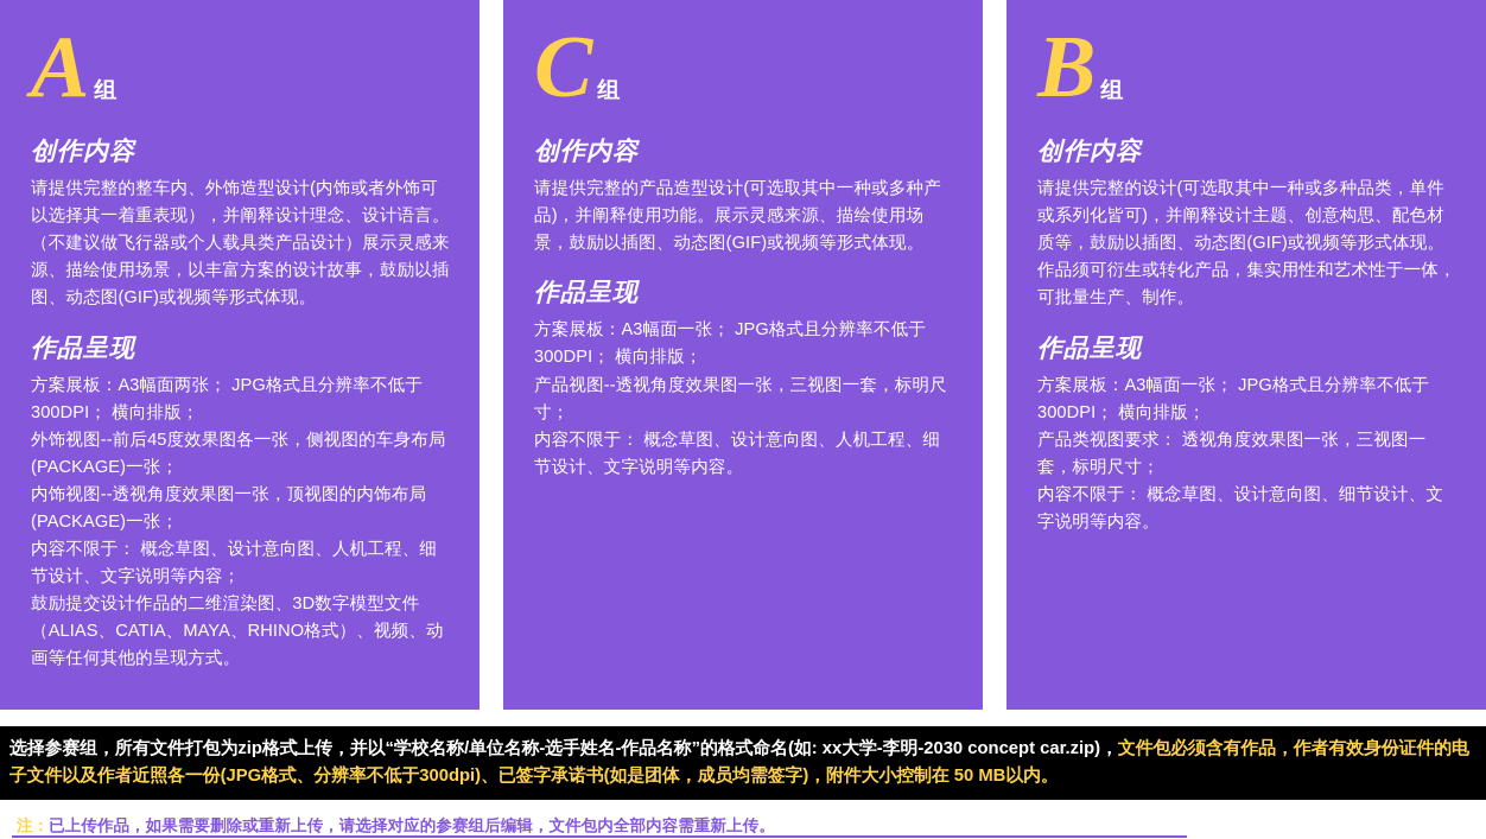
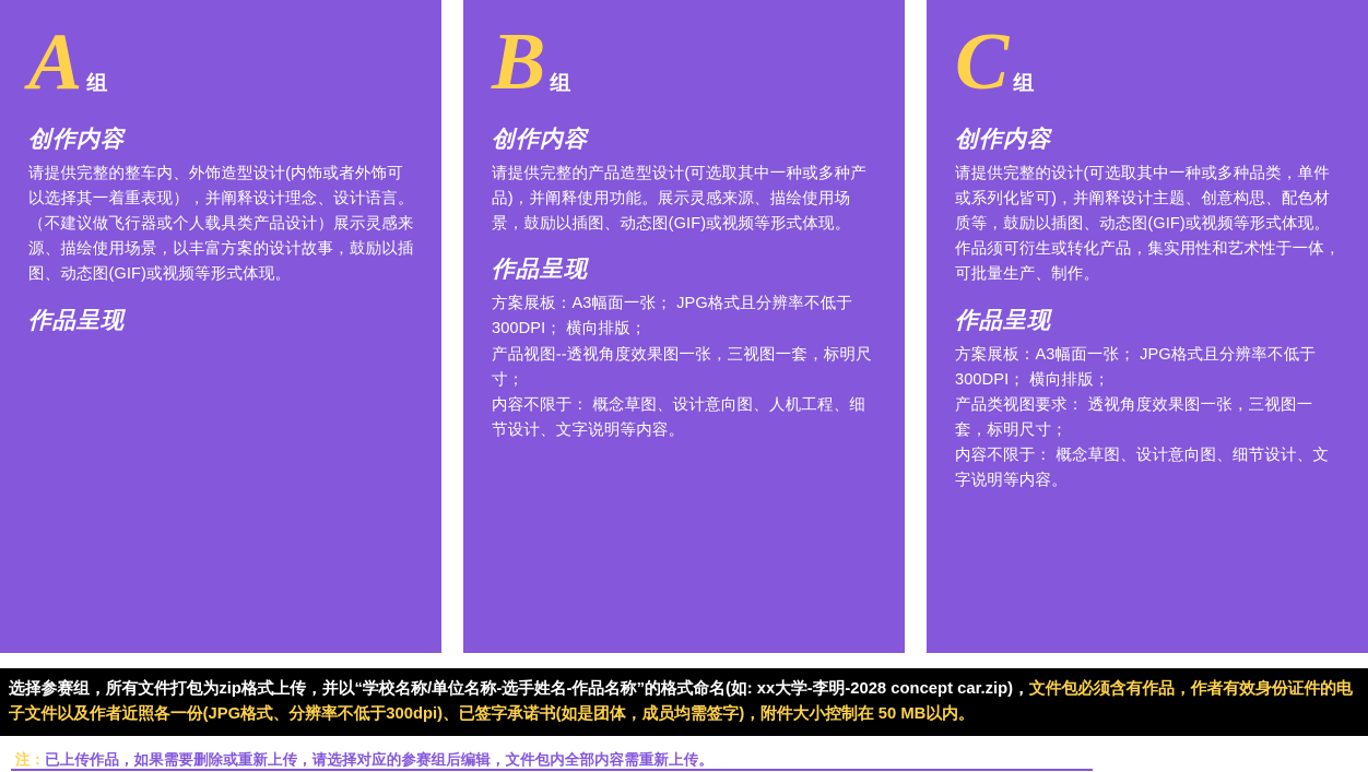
  A
  组
  创作内容
  请提供完整的整车内、外饰造型设计(内饰或者外饰可以选择其一着重表现），并阐释设计理念、设计语言。
  （不建议做飞行器或个人载具类产品设计）展示灵感来源、描绘使用场景，以丰富方案的设计故事，鼓励以插图、动态图(GIF)或视频等形式体现。
  作品呈现
- 方案展板：A3幅面两张； JPG格式且分辨率不低于300DPI； 横向排版；
- 外饰视图--前后45度效果图各一张，侧视图的车身布局(PACKAGE)一张；
- 内饰视图--透视角度效果图一张，顶视图的内饰布局(PACKAGE)一张；
- 内容不限于： 概念草图、设计意向图、人机工程、细节设计、文字说明等内容；
- 鼓励提交设计作品的二维渲染图、3D数字模型文件（ALIAS、CATIA、MAYA、RHINO格式）、视频、动画等任何其他的呈现方式。
- C
+ B
  组
  创作内容
  请提供完整的产品造型设计(可选取其中一种或多种产品)，并阐释使用功能。展示灵感来源、描绘使用场景，鼓励以插图、动态图(GIF)或视频等形式体现。
  作品呈现
  方案展板：A3幅面一张； JPG格式且分辨率不低于300DPI； 横向排版；
  产品视图--透视角度效果图一张，三视图一套，标明尺寸；
  内容不限于： 概念草图、设计意向图、人机工程、细节设计、文字说明等内容。
- B
+ C
  组
  创作内容
  请提供完整的设计(可选取其中一种或多种品类，单件或系列化皆可)，并阐释设计主题、创意构思、配色材质等，鼓励以插图、动态图(GIF)或视频等形式体现。作品须可衍生或转化产品，集实用性和艺术性于一体，可批量生产、制作。
  作品呈现
  方案展板：A3幅面一张； JPG格式且分辨率不低于300DPI； 横向排版；
  产品类视图要求： 透视角度效果图一张，三视图一套，标明尺寸；
  内容不限于： 概念草图、设计意向图、细节设计、文字说明等内容。
- 选择参赛组，所有文件打包为zip格式上传，并以“学校名称/单位名称-选手姓名-作品名称”的格式命名(如: xx大学-李明-2030 concept car.zip)，文件包必须含有作品，作者有效身份证件的电子文件以及作者近照各一份(JPG格式、分辨率不低于300dpi)、已签字承诺书(如是团体，成员均需签字)，附件大小控制在 50 MB以内。
+ 选择参赛组，所有文件打包为zip格式上传，并以“学校名称/单位名称-选手姓名-作品名称”的格式命名(如: xx大学-李明-2028 concept car.zip)，文件包必须含有作品，作者有效身份证件的电子文件以及作者近照各一份(JPG格式、分辨率不低于300dpi)、已签字承诺书(如是团体，成员均需签字)，附件大小控制在 50 MB以内。
  注：已上传作品，如果需要删除或重新上传，请选择对应的参赛组后编辑，文件包内全部内容需重新上传。
